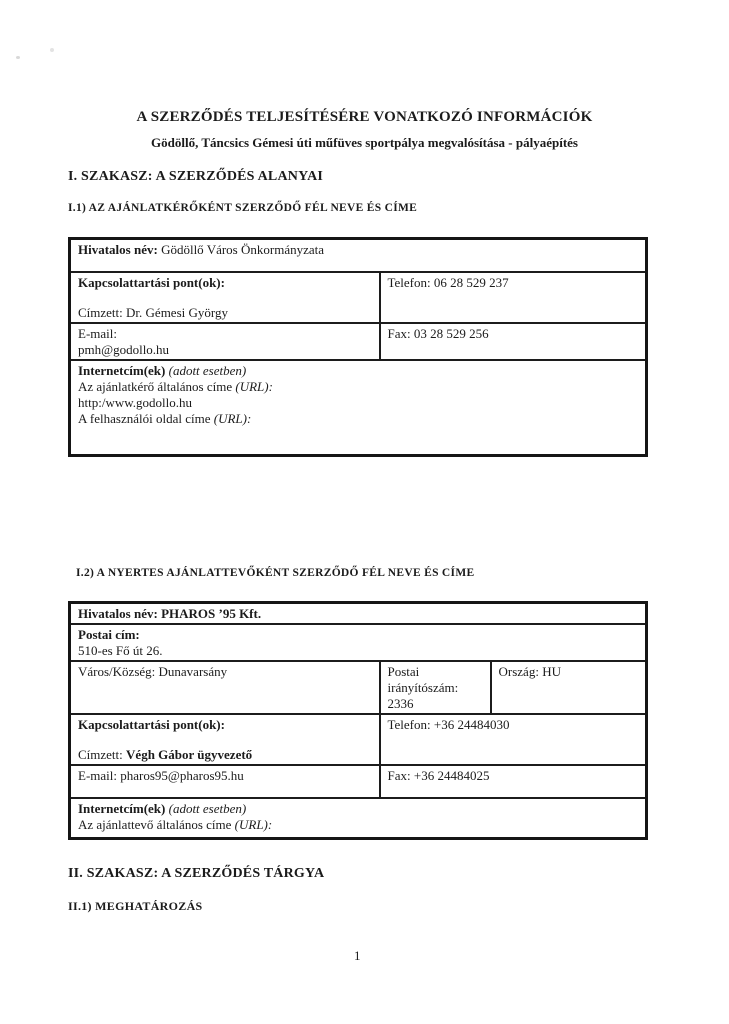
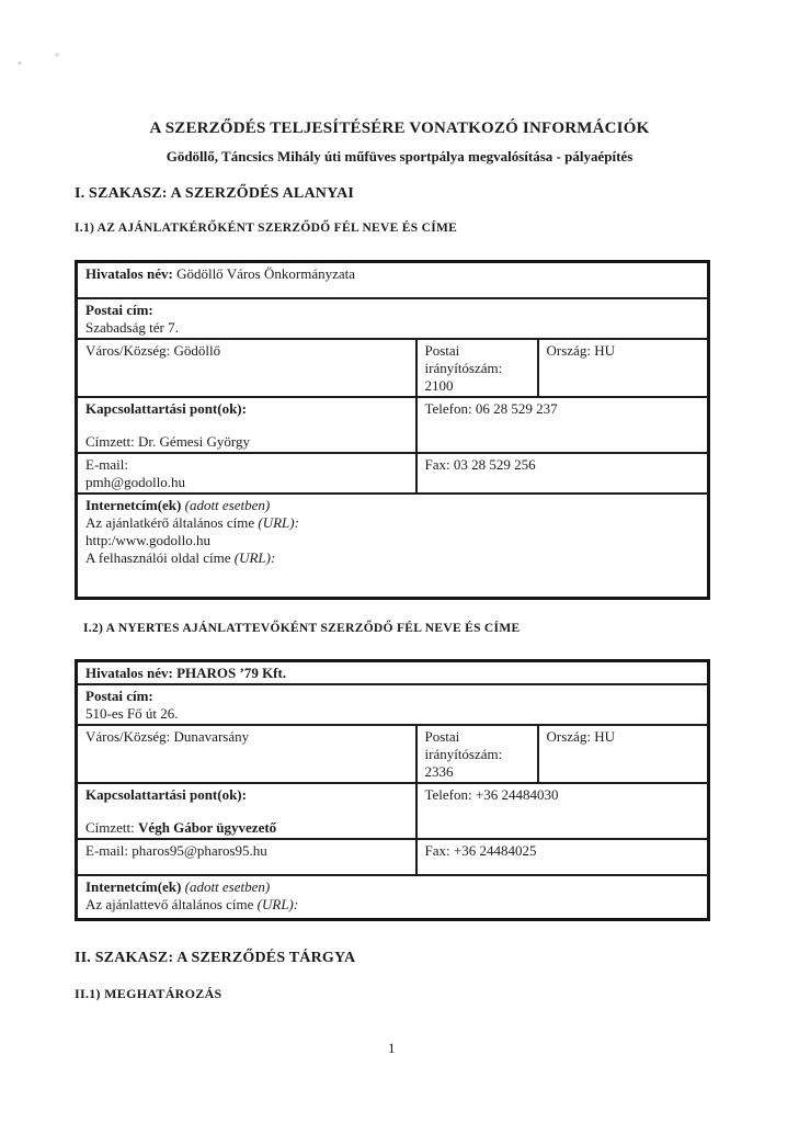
  A SZERZŐDÉS TELJESÍTÉSÉRE VONATKOZÓ INFORMÁCIÓK
- Gödöllő, Táncsics Gémesi úti műfüves sportpálya megvalósítása - pályaépítés
+ Gödöllő, Táncsics Mihály úti műfüves sportpálya megvalósítása - pályaépítés
  I. SZAKASZ: A SZERZŐDÉS ALANYAI
  I.1) AZ AJÁNLATKÉRŐKÉNT SZERZŐDŐ FÉL NEVE ÉS CÍME
  Hivatalos név: Gödöllő Város Önkormányzata
+ Postai cím: Szabadság tér 7.
+ Város/Község: Gödöllő	Postai irányítószám: 2100	Ország: HU
  Kapcsolattartási pont(ok): Címzett: Dr. Gémesi György	Telefon: 06 28 529 237
  E-mail: pmh@godollo.hu	Fax: 03 28 529 256
  Internetcím(ek) (adott esetben) Az ajánlatkérő általános címe (URL): http:/www.godollo.hu A felhasználói oldal címe (URL):
  I.2) A NYERTES AJÁNLATTEVŐKÉNT SZERZŐDŐ FÉL NEVE ÉS CÍME
- Hivatalos név: PHAROS ’95 Kft.
+ Hivatalos név: PHAROS ’79 Kft.
  Postai cím: 510-es Fő út 26.
  Város/Község: Dunavarsány	Postai irányítószám: 2336	Ország: HU
  Kapcsolattartási pont(ok): Címzett: Végh Gábor ügyvezető	Telefon: +36 24484030
  E-mail: pharos95@pharos95.hu	Fax: +36 24484025
  Internetcím(ek) (adott esetben) Az ajánlattevő általános címe (URL):
  II. SZAKASZ: A SZERZŐDÉS TÁRGYA
  II.1) MEGHATÁROZÁS
  1
